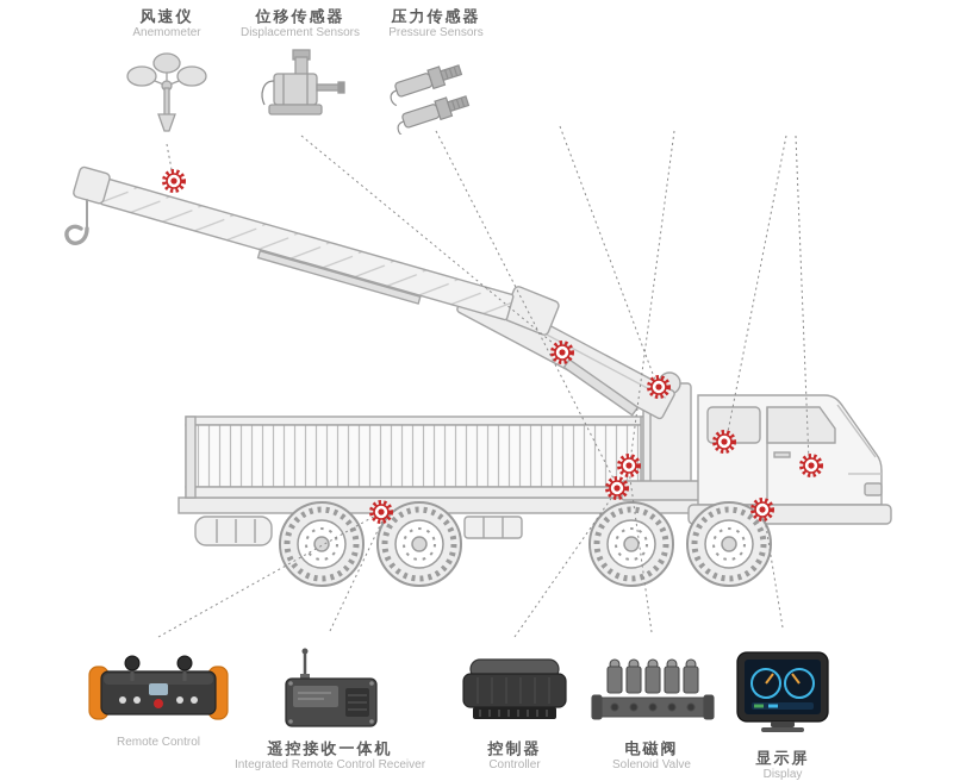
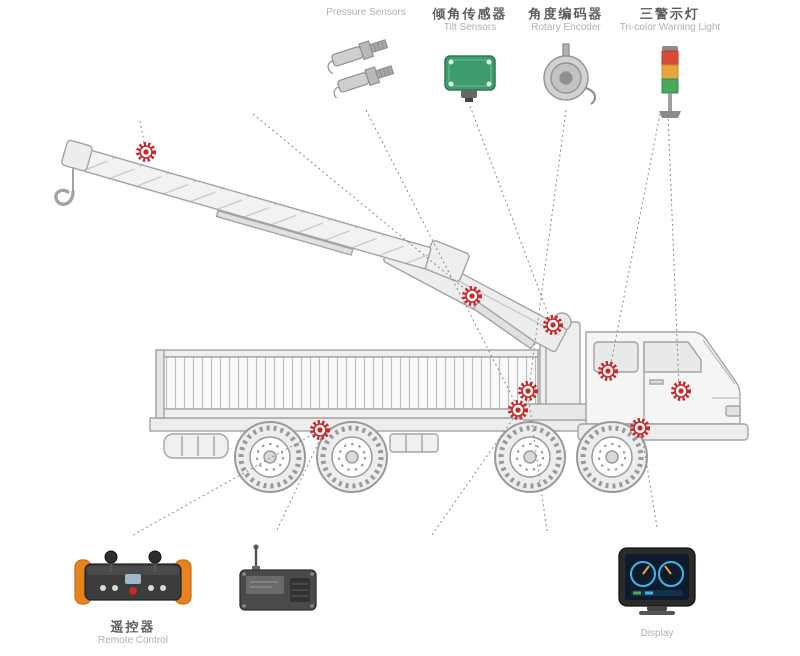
- 风速仪
- Anemometer
- 位移传感器
- Displacement Sensors
- 压力传感器
  Pressure Sensors
+ 倾角传感器
+ Tilt Sensors
+ 角度编码器
+ Rotary Encoder
+ 三警示灯
+ Tri-color Warning Light
+ 遥控器
  Remote Control
- 遥控接收一体机
- Integrated Remote Control Receiver
- 控制器
- Controller
- 电磁阀
- Solenoid Valve
- 显示屏
  Display
